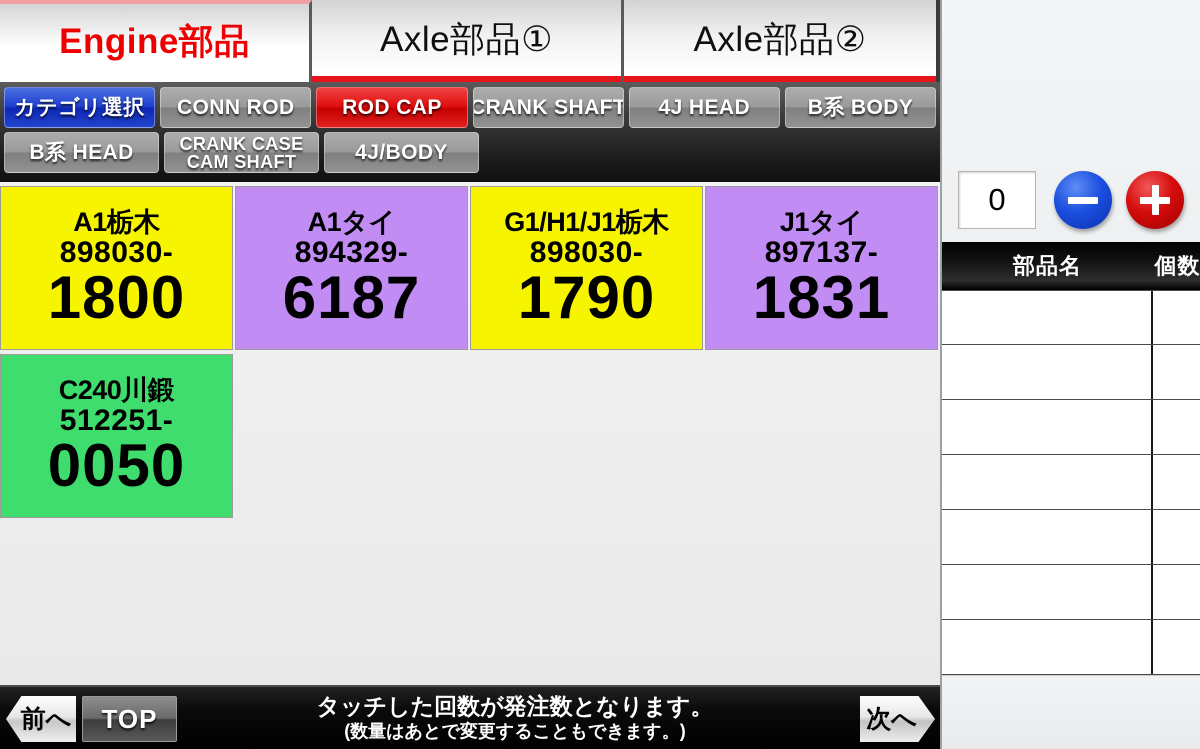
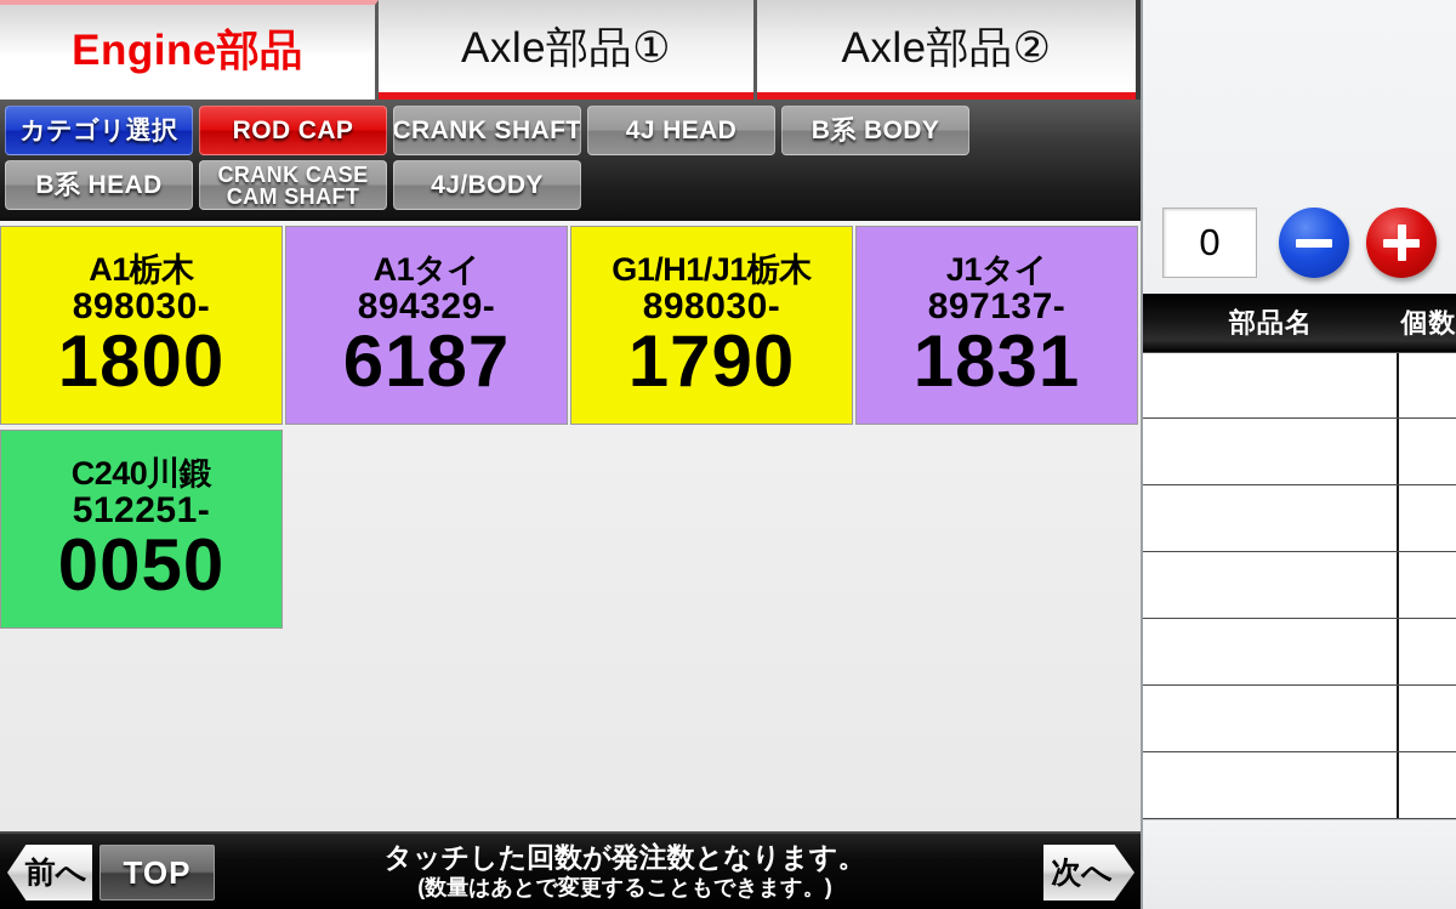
  Engine部品
  Axle部品①
  Axle部品②
  カテゴリ選択
- CONN ROD
  ROD CAP
  CRANK SHAFT
  4J HEAD
  B系 BODY
  B系 HEAD
  CRANK CASE
  CAM SHAFT
  4J/BODY
  A1栃木
  898030-
  1800
  A1タイ
  894329-
  6187
  G1/H1/J1栃木
  898030-
  1790
  J1タイ
  897137-
  1831
  C240川鍛
  512251-
  0050
  前へ
  TOP
  タッチした回数が発注数となります。
  (数量はあとで変更することもできます。)
  次へ
  0
  部品名
  個数
